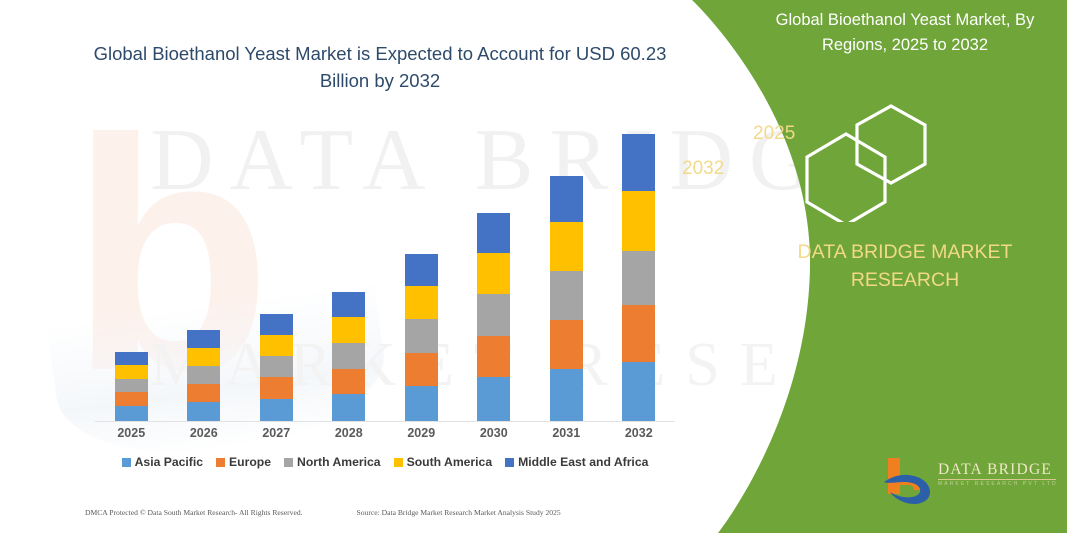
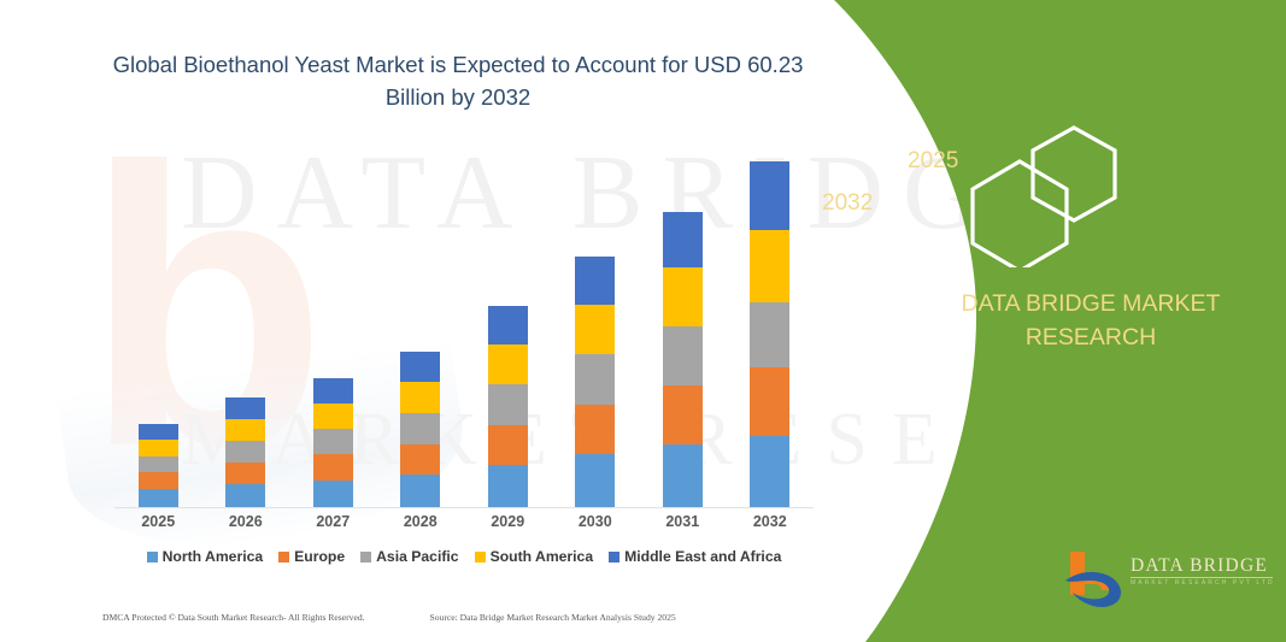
  b
  DATA BRDG
  Global Bioethanol Yeast Market is Expected to Account for USD 60.23 Billion by 2032
  2025
  2026
  2027
  2028
  2029
  2030
  2031
  2032
- Asia Pacific
+ North America
  Europe
- North America
+ Asia Pacific
  South America
  Middle East and Africa
  DMCA Protected © Data South Market Research- All Rights Reserved.
  Source: Data Bridge Market Research Market Analysis Study 2025
- Global Bioethanol Yeast Market, By Regions, 2025 to 2032
  2032
  2025
  DATA BRIDGE MARKET RESEARCH
  DATA BRIDGE
